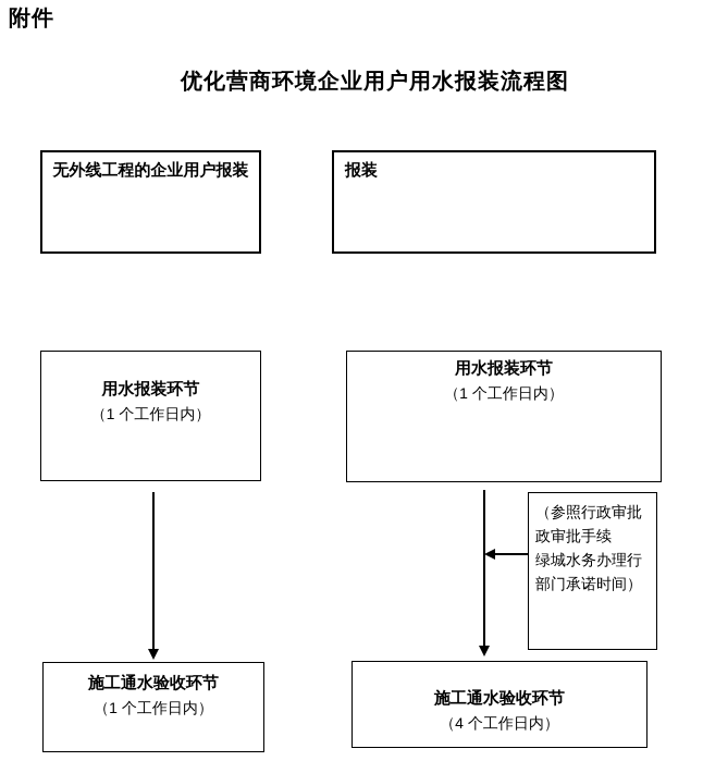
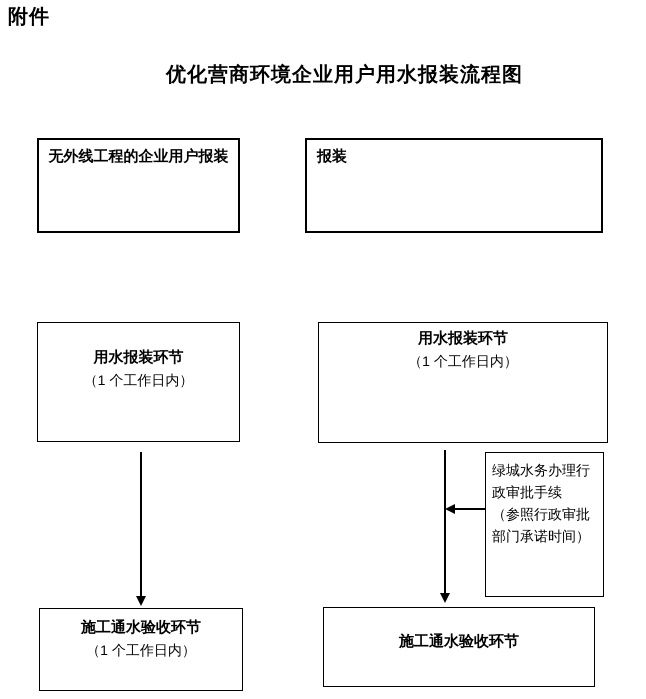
  附件
  优化营商环境企业用户用水报装流程图
  无外线工程的企业用户报装
  报装
  用水报装环节
  （1 个工作日内）
  用水报装环节
  （1 个工作日内）
- （参照行政审批
+ 绿城水务办理行
  政审批手续
- 绿城水务办理行
+ （参照行政审批
  部门承诺时间）
  施工通水验收环节
  （1 个工作日内）
  施工通水验收环节
- （4 个工作日内）
